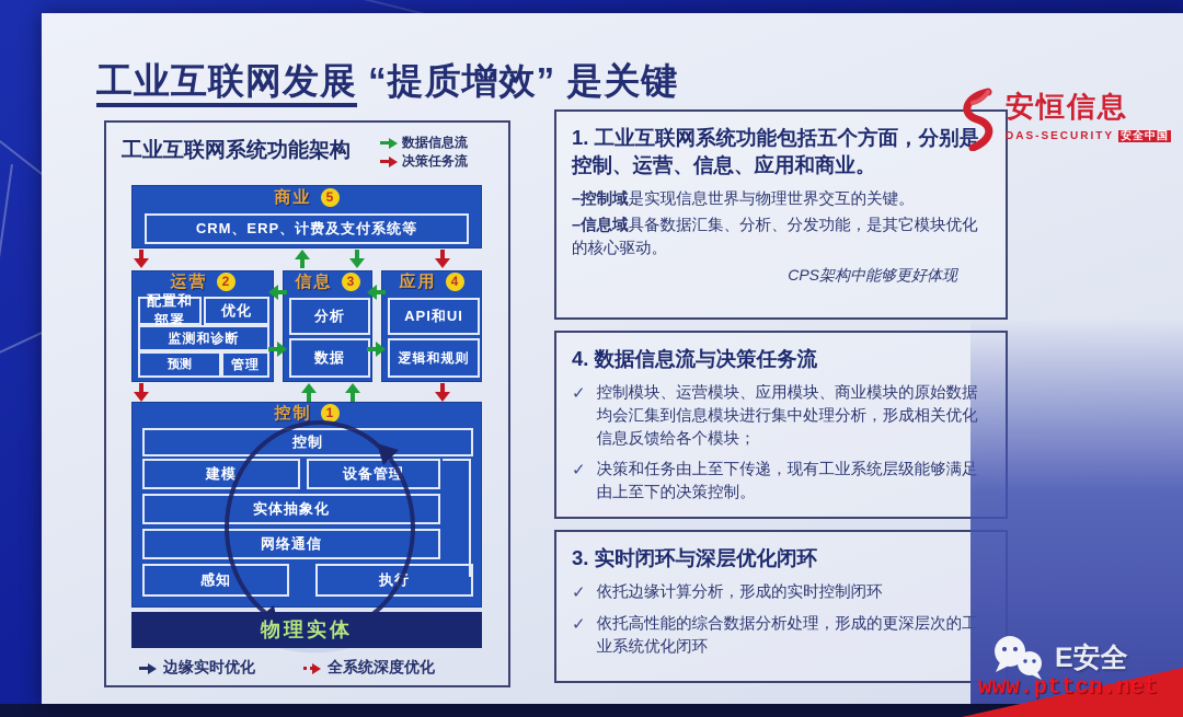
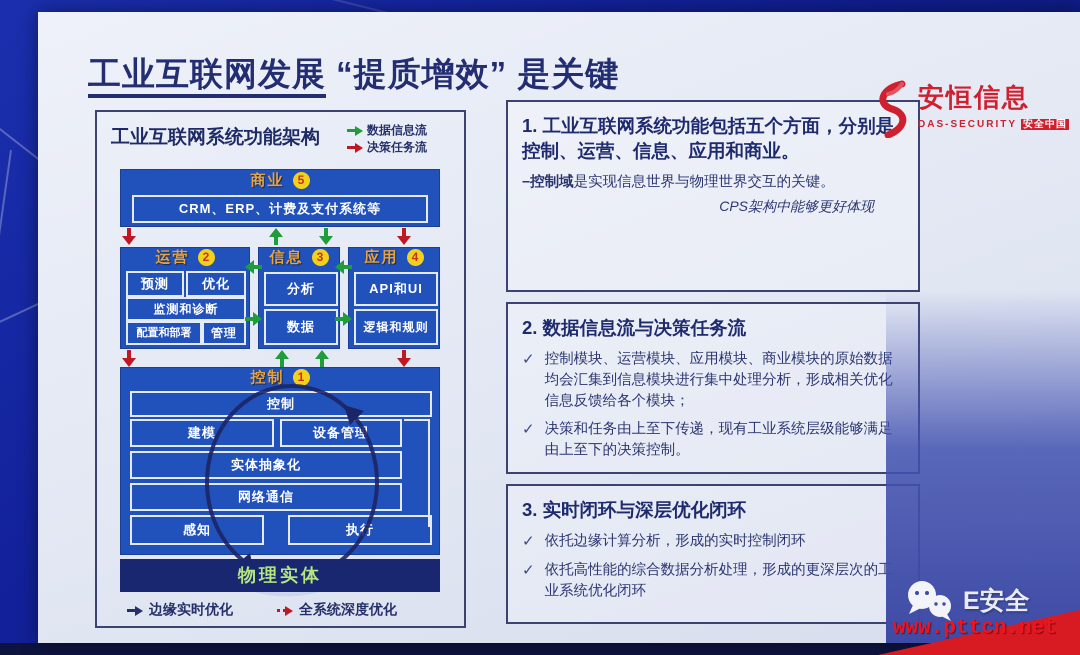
  工业互联网发展 “提质增效” 是关键
  工业互联网系统功能架构
  数据信息流
  决策任务流
  商业 5
  CRM、ERP、计费及支付系统等
  运营 2
- 配置和部署
+ 预测
  优化
  监测和诊断
- 预测
+ 配置和部署
  管理
  信息 3
  分析
  数据
  应用 4
  API和UI
  逻辑和规则
  控制 1
  控制
  建模
  设备管理
  实体抽象化
  网络通信
  感知
  物理实体
  边缘实时优化
  全系统深度优化
  1. 工业互联网系统功能包括五个方面，分别是控制、运营、信息、应用和商业。
  –控制域是实现信息世界与物理世界交互的关键。
- –信息域具备数据汇集、分析、分发功能，是其它模块优化的核心驱动。
  CPS架构中能够更好体现
- 4. 数据信息流与决策任务流
+ 2. 数据信息流与决策任务流
  ✓
  控制模块、运营模块、应用模块、商业模块的原始数均会汇集到信息模块进行集中处理分析，形成相关优信息反馈给各个模块；
  ✓
  决策和任务由上至下传递，现有工业系统层级能够满由上至下的决策控制。
  3. 实时闭环与深层优化闭环
  ✓
  依托边缘计算分析，形成的实时控制闭环
  ✓
  依托高性能的综合数据分析处理，形成的更深层次的业系统优化闭环
  安恒信息
  DAS-SECURITY 安全中国
  E安全
  www.pttcn.net
